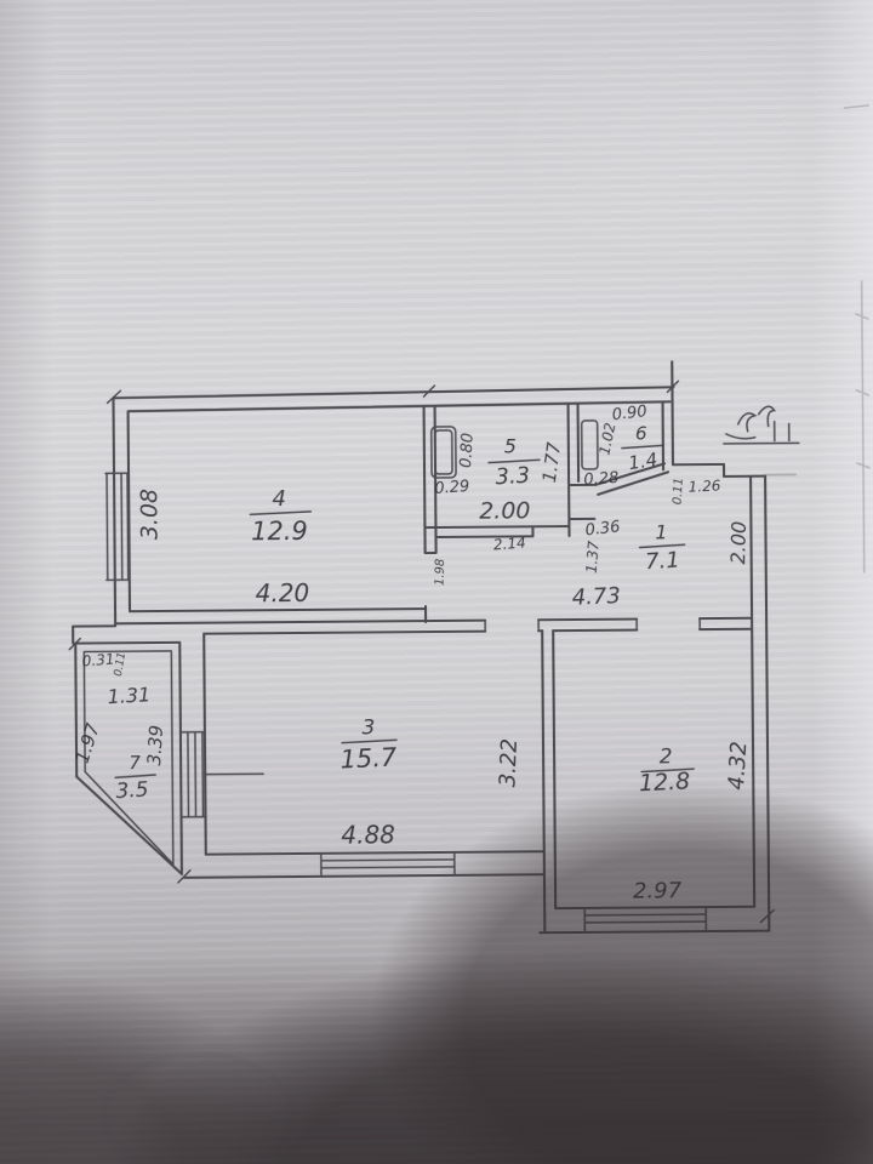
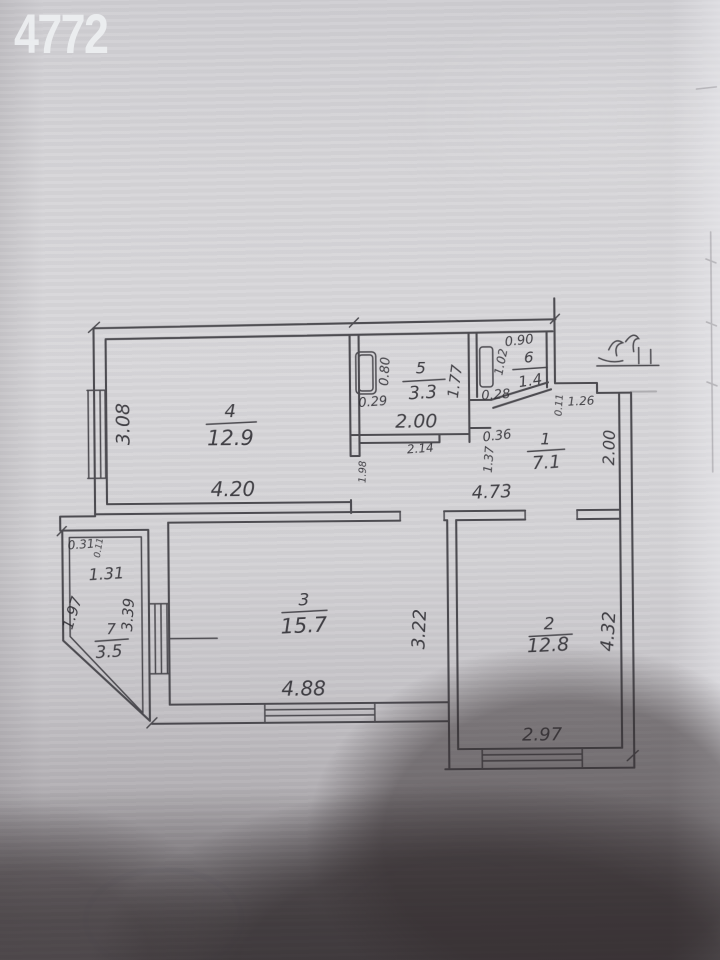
+ 4772
